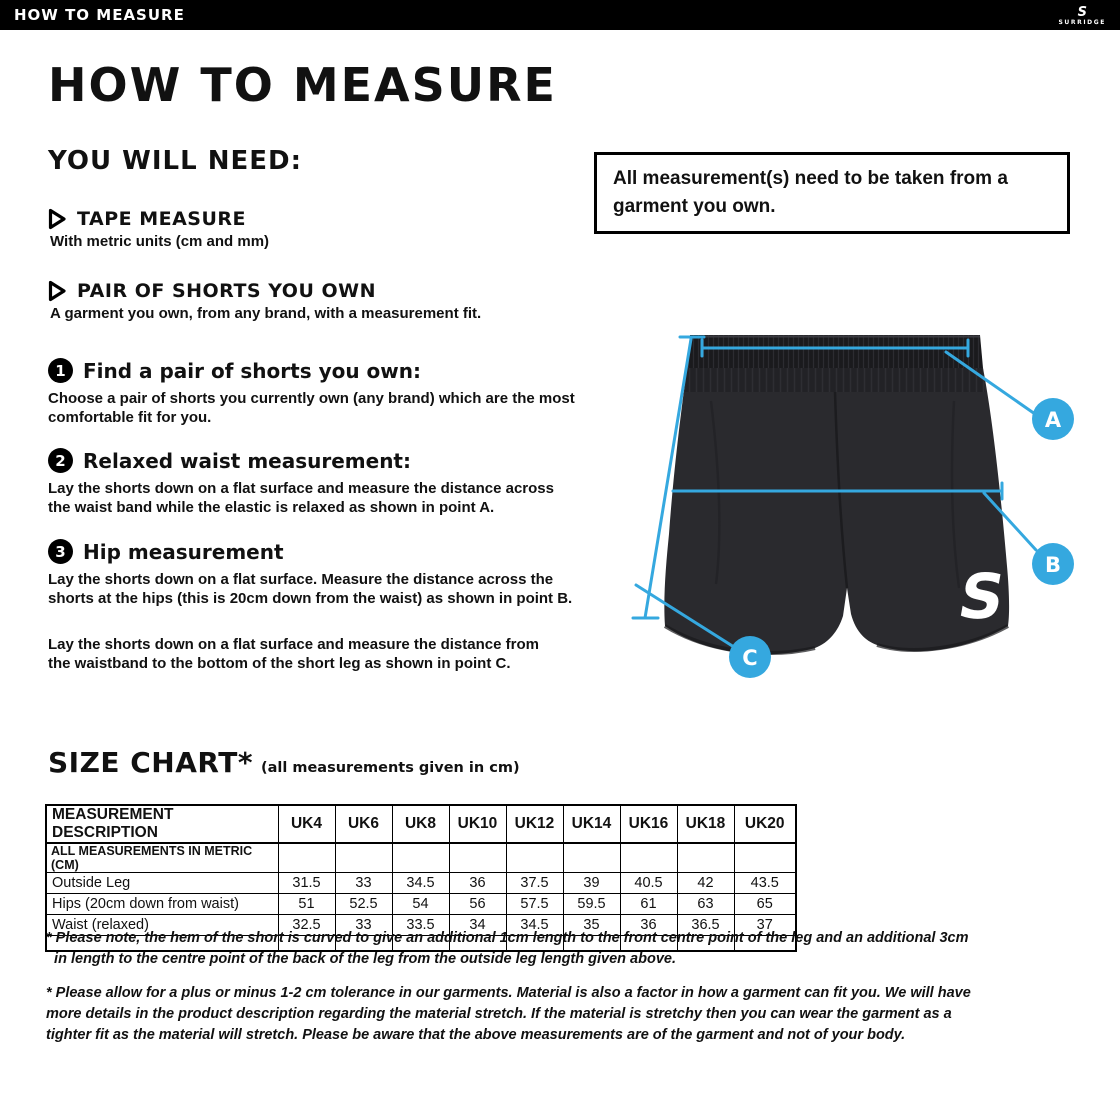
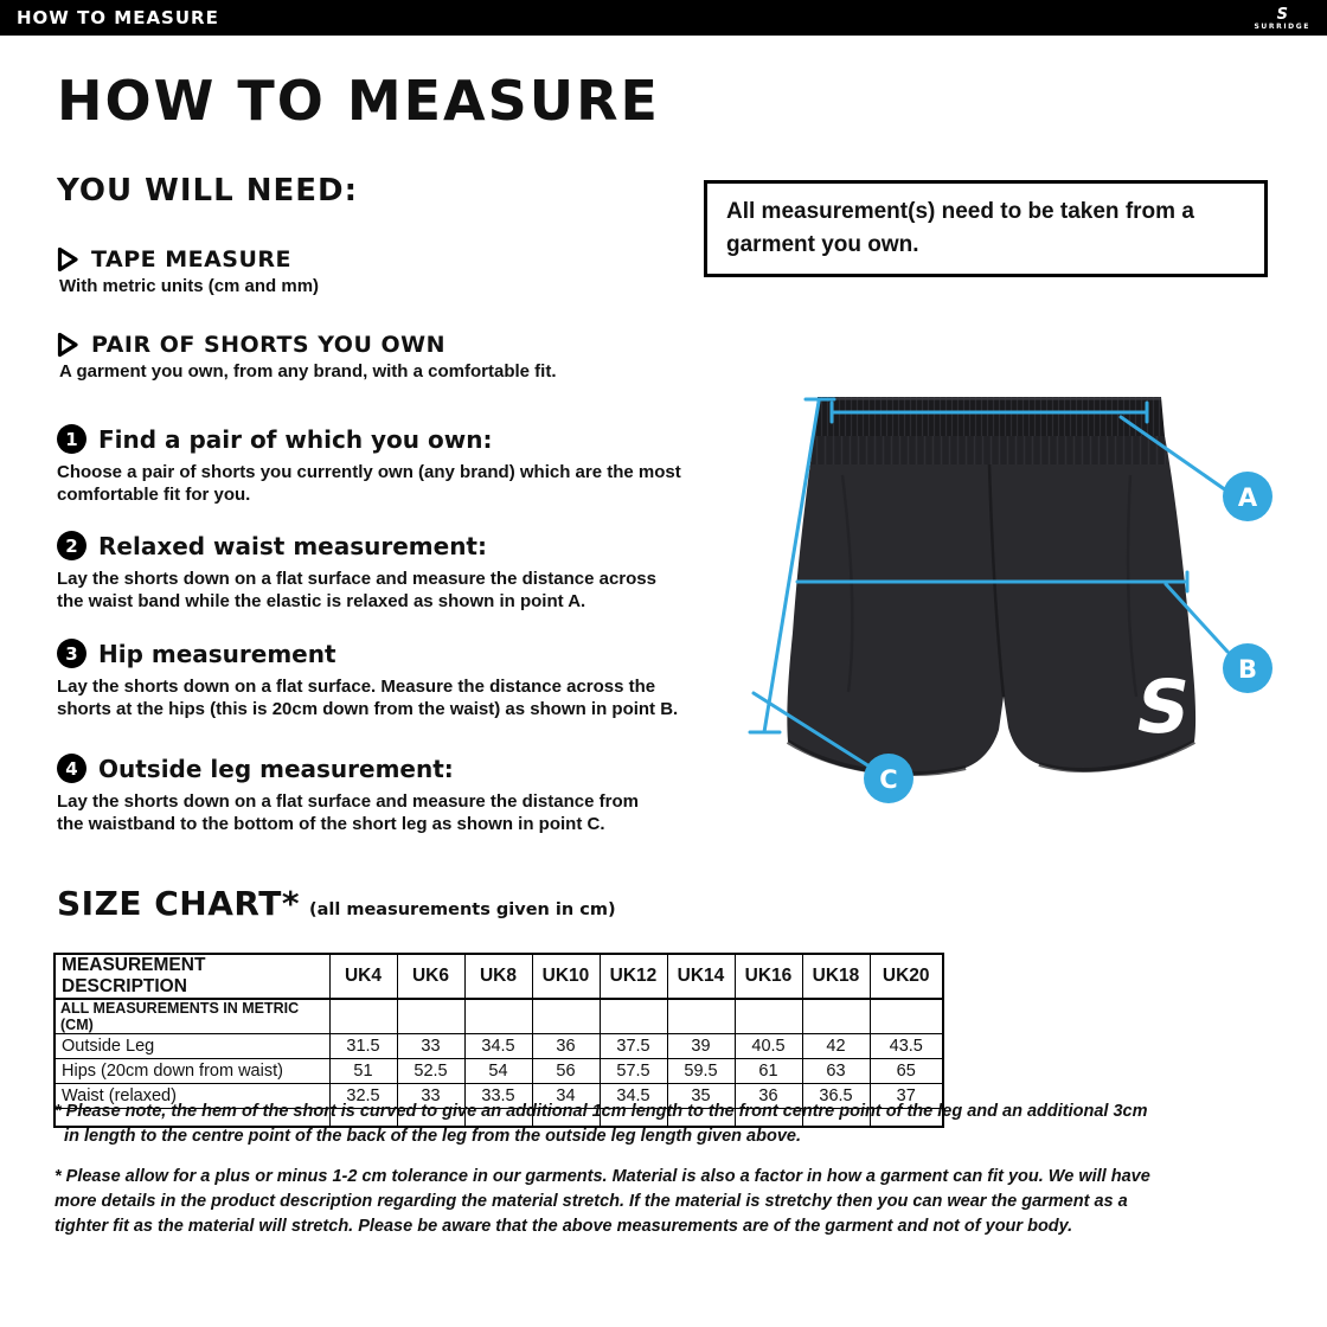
  HOW TO MEASURE
  S
  HOW TO MEASURE
  YOU WILL NEED:
  TAPE MEASURE
  With metric units (cm and mm)
  PAIR OF SHORTS YOU OWN
- A garment you own, from any brand, with a measurement fit.
+ A garment you own, from any brand, with a comfortable fit.
  All measurement(s) need to be taken from a garment you own.
  1
- Find a pair of shorts you own:
+ Find a pair of which you own:
  Choose a pair of shorts you currently own (any brand) which are the most
  comfortable fit for you.
  2
  Relaxed waist measurement:
  Lay the shorts down on a flat surface and measure the distance across
  the waist band while the elastic is relaxed as shown in point A.
  3
  Hip measurement
  Lay the shorts down on a flat surface. Measure the distance across the
  shorts at the hips (this is 20cm down from the waist) as shown in point B.
+ 4
+ Outside leg measurement:
  Lay the shorts down on a flat surface and measure the distance from
  the waistband to the bottom of the short leg as shown in point C.
  A
  B
  C
  SIZE CHART*
  (all measurements given in cm)
  MEASUREMENT DESCRIPTION	UK4	UK6	UK8	UK10	UK12	UK14	UK16	UK18	UK20
  ALL MEASUREMENTS IN METRIC (CM)
  Outside Leg	31.5	33	34.5	36	37.5	39	40.5	42	43.5
  Hips (20cm down from waist)	51	52.5	54	56	57.5	59.5	61	63	65
  Waist (relaxed)	32.5	33	33.5	34	34.5	35	36	36.5	37
  * Please note, the hem of the short is curved to give an additional 1cm length to the front centre point of the leg and an additional 3cm
  in length to the centre point of the back of the leg from the outside leg length given above.
  * Please allow for a plus or minus 1-2 cm tolerance in our garments. Material is also a factor in how a garment can fit you. We will have
  more details in the product description regarding the material stretch. If the material is stretchy then you can wear the garment as a
  tighter fit as the material will stretch. Please be aware that the above measurements are of the garment and not of your body.
